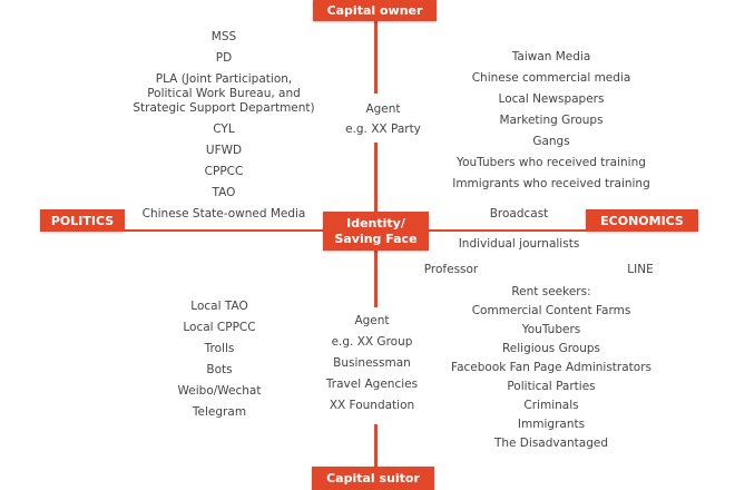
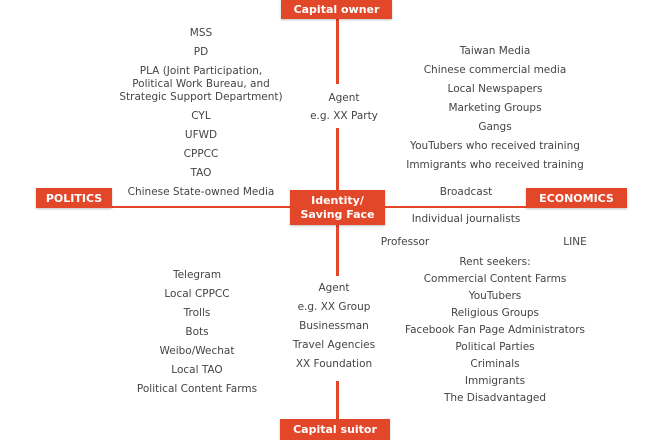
  Capital owner
  Capital suitor
  POLITICS
  ECONOMICS
  Identity/
  Saving Face
  Agent
  e.g. XX Party
  MSS
  PD
  PLA (Joint Participation,
  Political Work Bureau, and
  Strategic Support Department)
  CYL
  UFWD
  CPPCC
  TAO
  Chinese State-owned Media
  Taiwan Media
  Chinese commercial media
  Local Newspapers
  Marketing Groups
  Gangs
  YouTubers who received training
  Immigrants who received training
  Broadcast
  Individual journalists
  Professor
  LINE
  Agent
  e.g. XX Group
  Businessman
  Travel Agencies
  XX Foundation
- Local TAO
+ Telegram
  Local CPPCC
  Trolls
  Bots
  Weibo/Wechat
- Telegram
+ Local TAO
+ Political Content Farms
  Rent seekers:
  Commercial Content Farms
  YouTubers
  Religious Groups
  Facebook Fan Page Administrators
  Political Parties
  Criminals
  Immigrants
  The Disadvantaged
